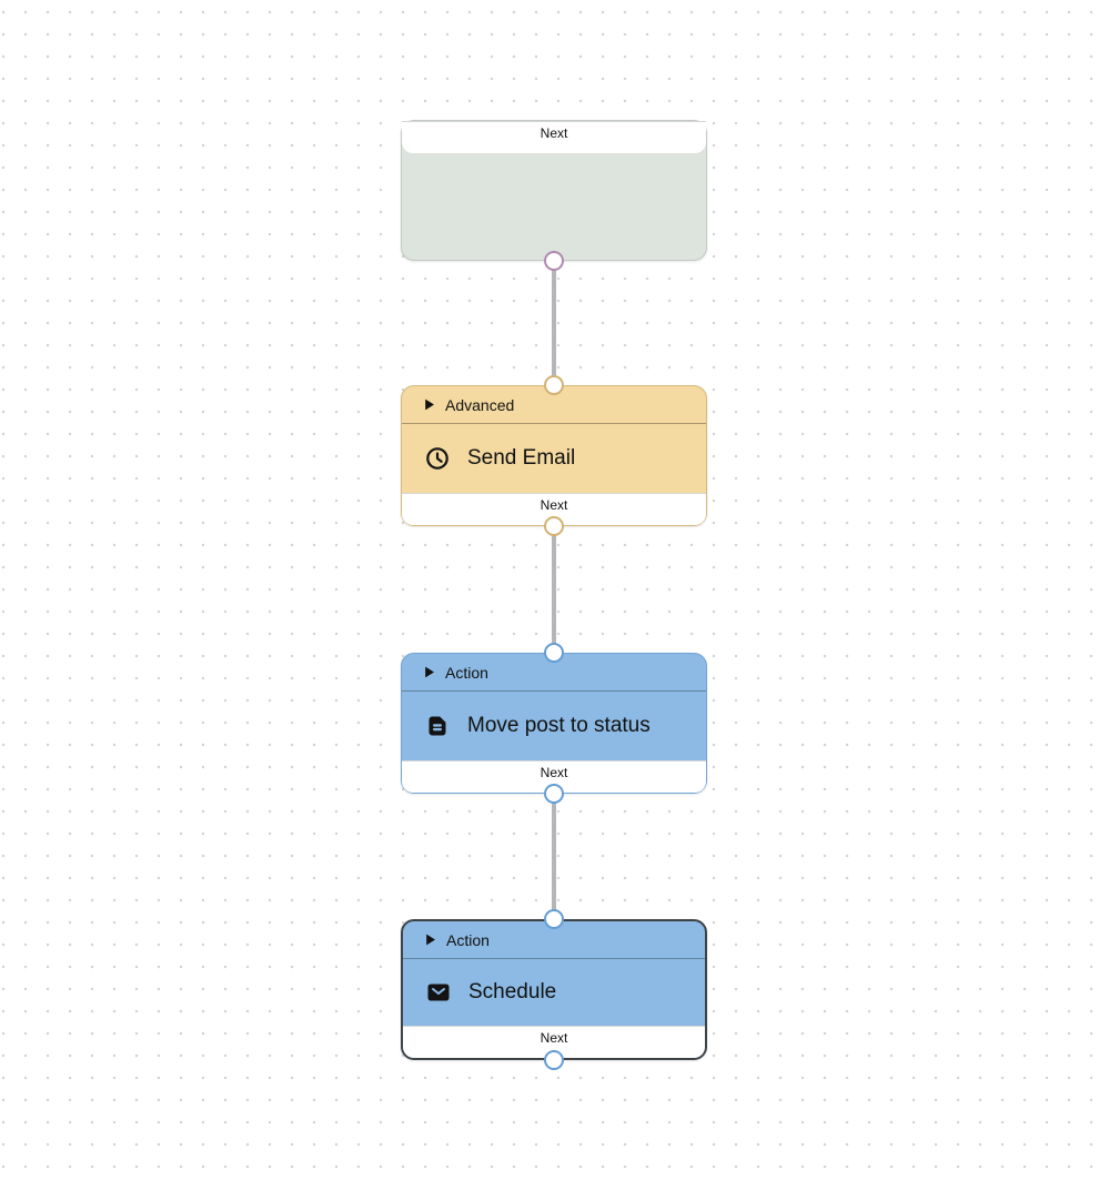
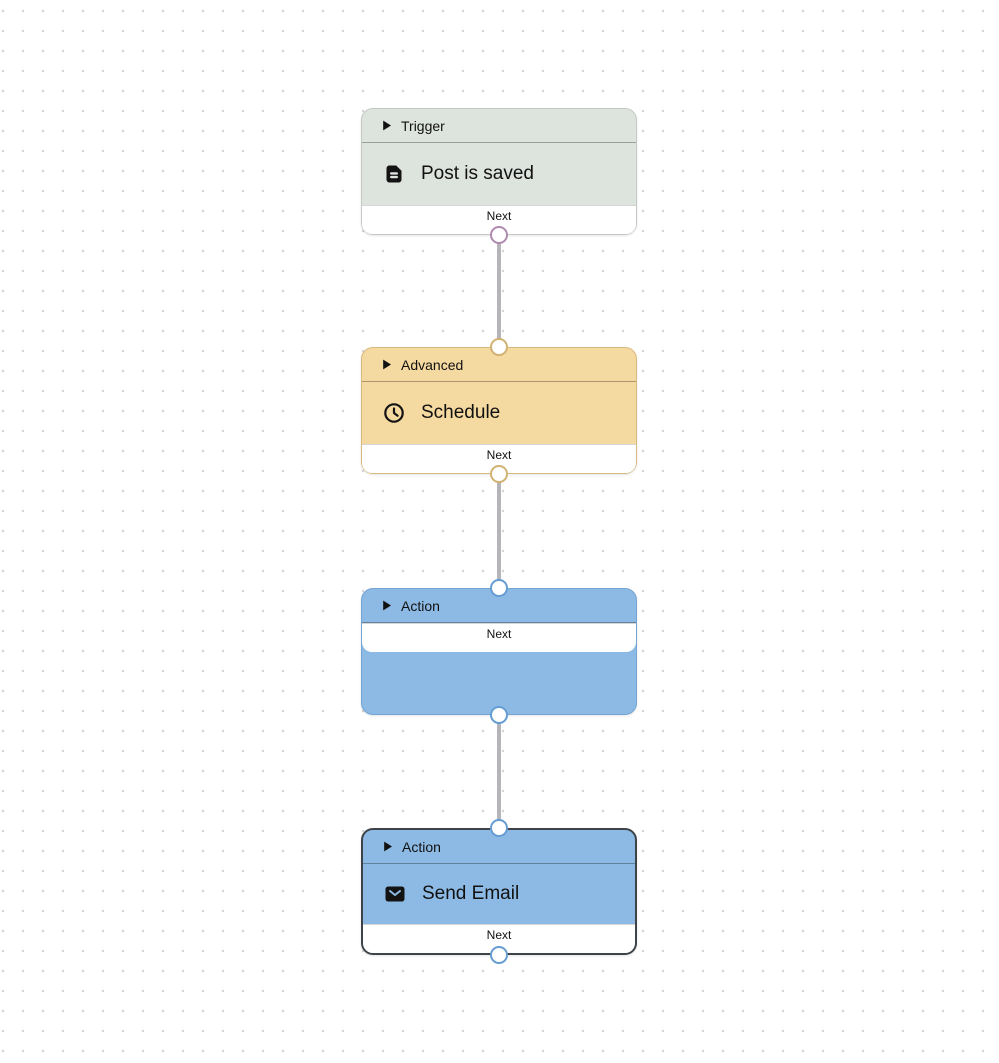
+ Trigger
+ Post is saved
  Next
  Advanced
- Send Email
+ Schedule
  Next
  Action
- Move post to status
  Next
  Action
- Schedule
+ Send Email
  Next
